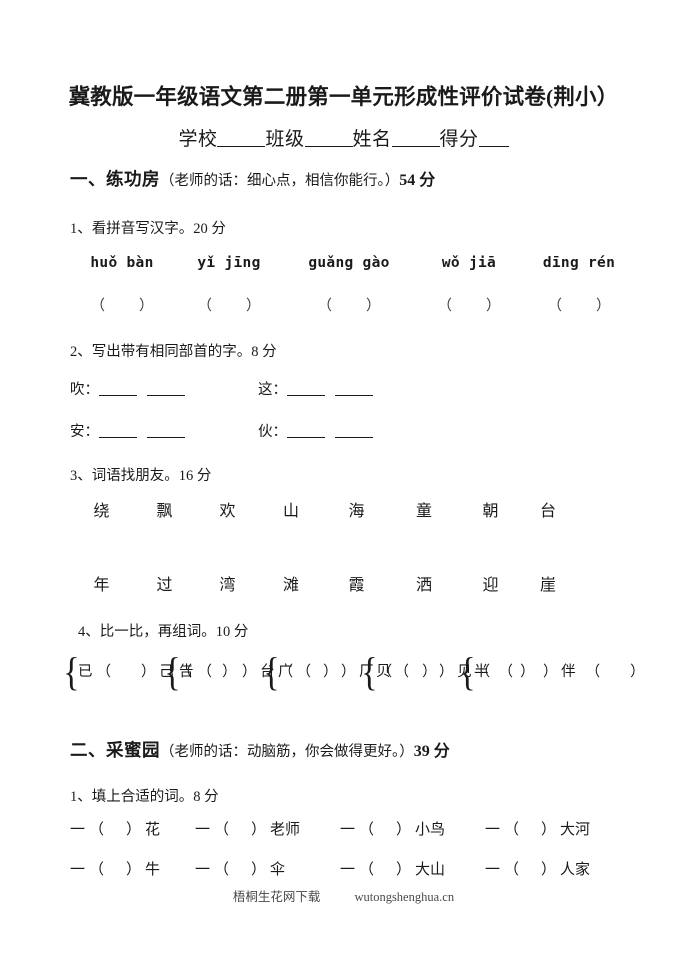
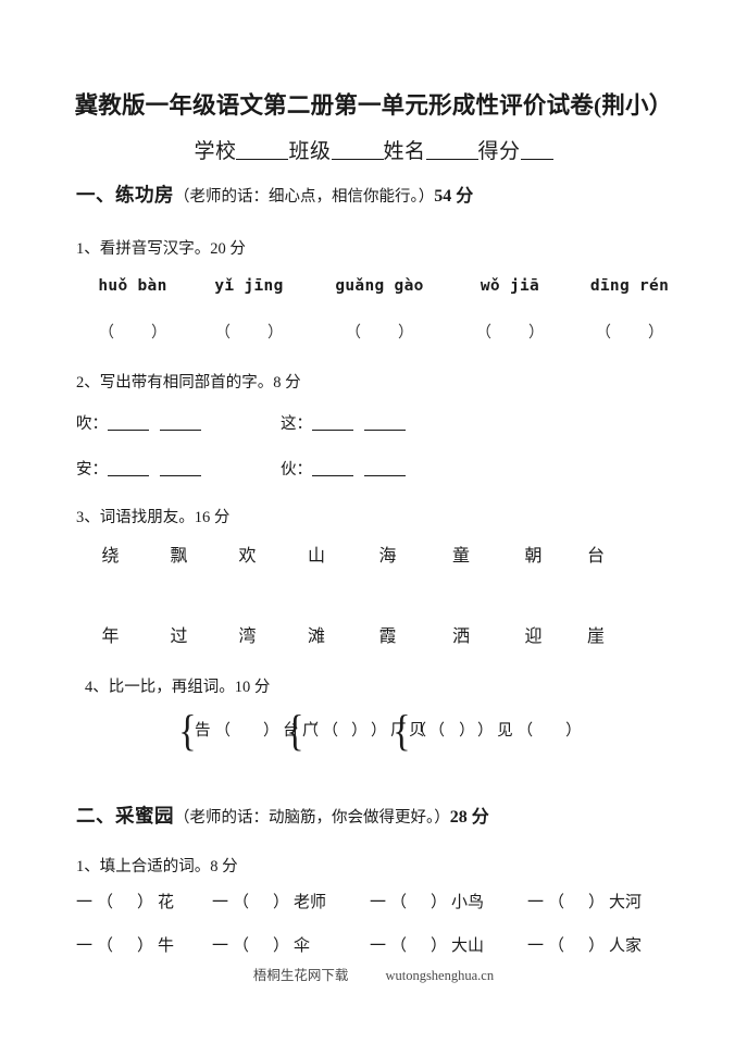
  冀教版一年级语文第二册第一单元形成性评价试卷(荆小）
  学校 班级 姓名 得分
  一、练功房（老师的话：细心点，相信你能行。）54 分
  1、看拼音写汉字。20 分
  huǒ bàn yǐ jīng guǎng gào wǒ jiā dīng rén
  （ ） （ ） （ ） （ ） （ ）
  2、写出带有相同部首的字。8 分
  吹：
  这：
  安：
  伙：
  3、词语找朋友。16 分
  绕 飘 欢 山 海 童 朝 台
  年 过 湾 滩 霞 洒 迎 崖
  4、比一比，再组词。10 分
- { 已 （ ） 己 （ ）
  { 告 （ ） 台 （ ）
  { 广 （ ） 厂 （ ）
  { 贝 （ ） 见 （ ）
- { 半 （ ） 伴 （ ）
- 二、采蜜园（老师的话：动脑筋，你会做得更好。）39 分
+ 二、采蜜园（老师的话：动脑筋，你会做得更好。）28 分
  1、填上合适的词。8 分
  一 （ ） 花 一 （ ） 老师 一 （ ） 小鸟 一 （ ） 大河
  一 （ ） 牛 一 （ ） 伞 一 （ ） 大山 一 （ ） 人家
  梧桐生花网下载 wutongshenghua.cn
